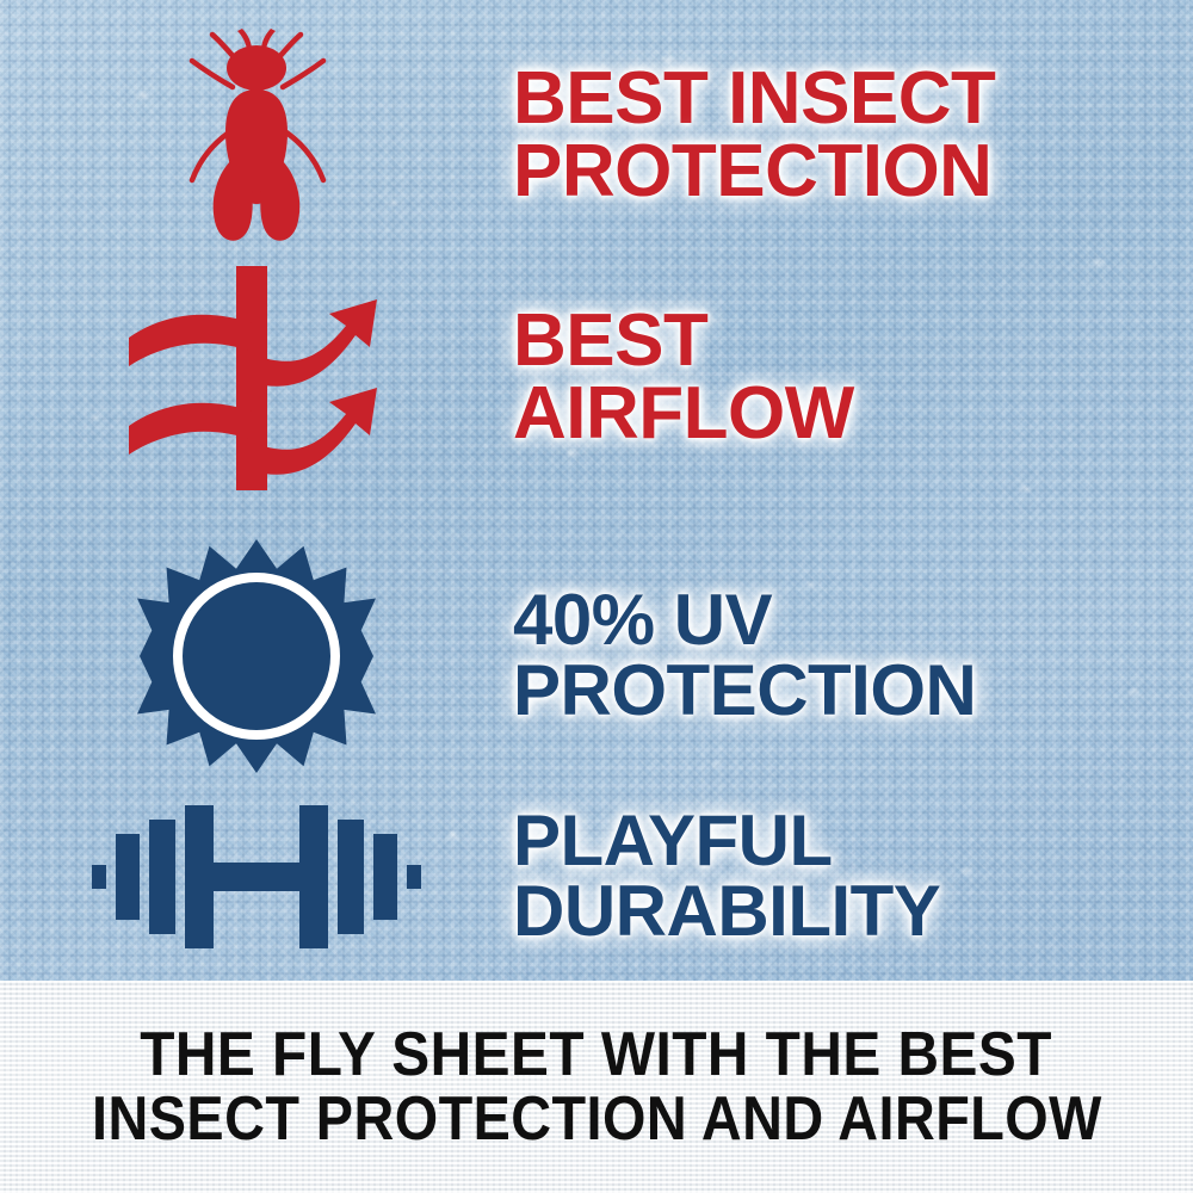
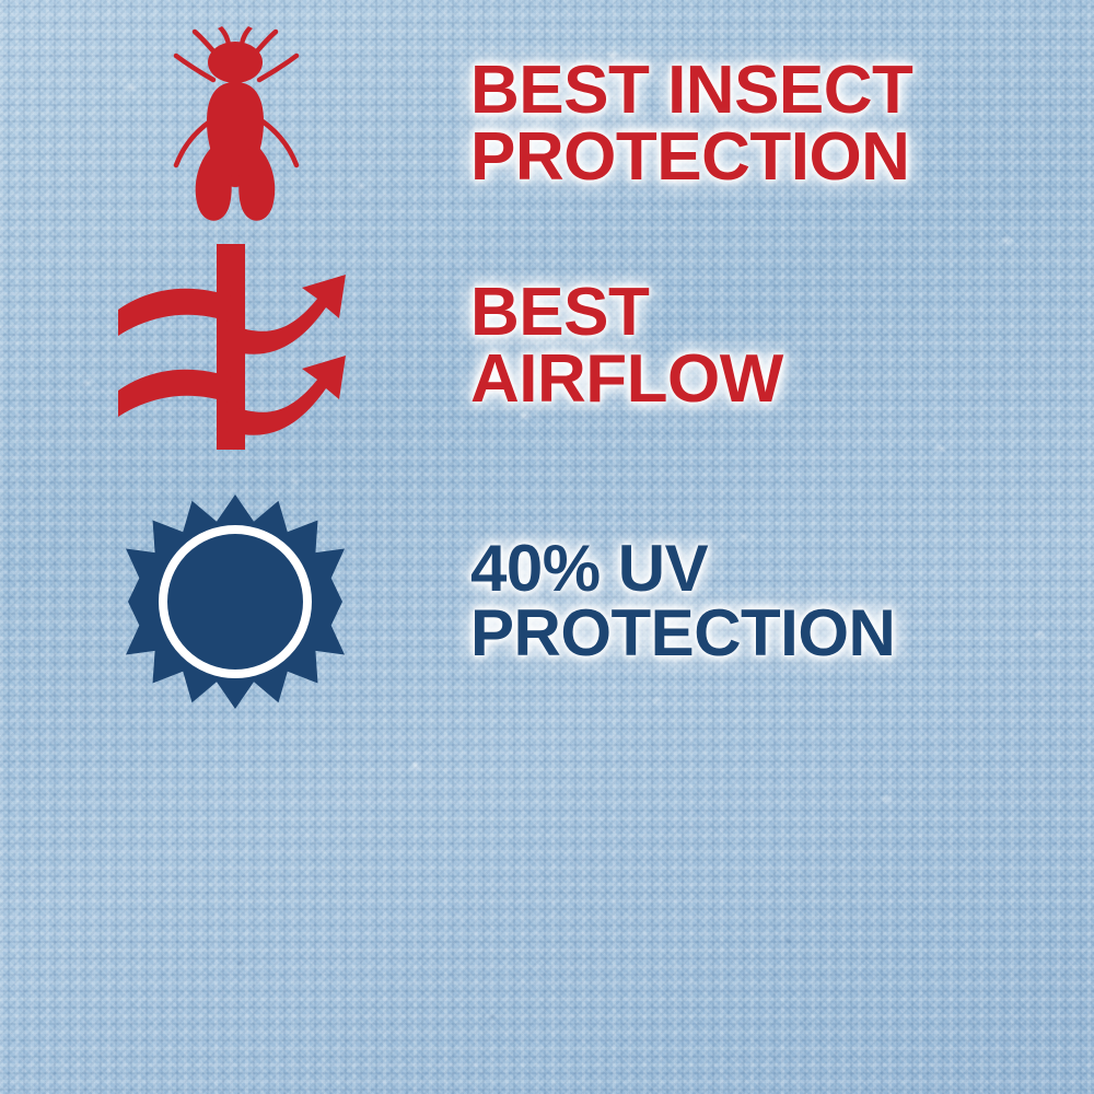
  BEST INSECT
  PROTECTION
  BEST
  AIRFLOW
  40% UV
  PROTECTION
- PLAYFUL
- DURABILITY
- THE FLY SHEET WITH THE BEST
- INSECT PROTECTION AND AIRFLOW
